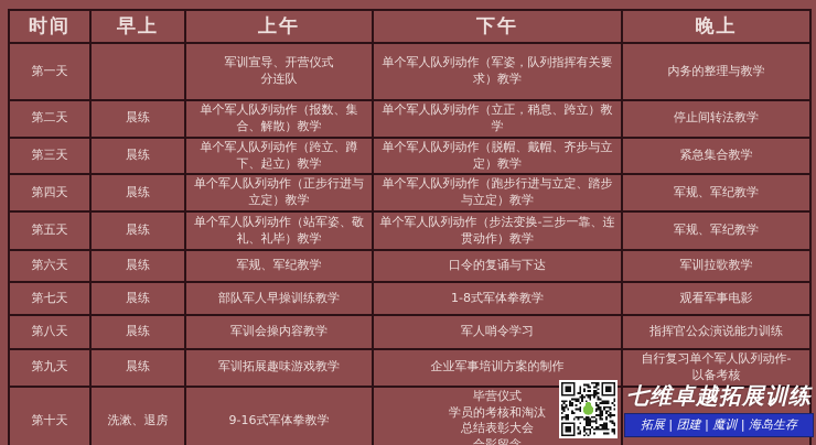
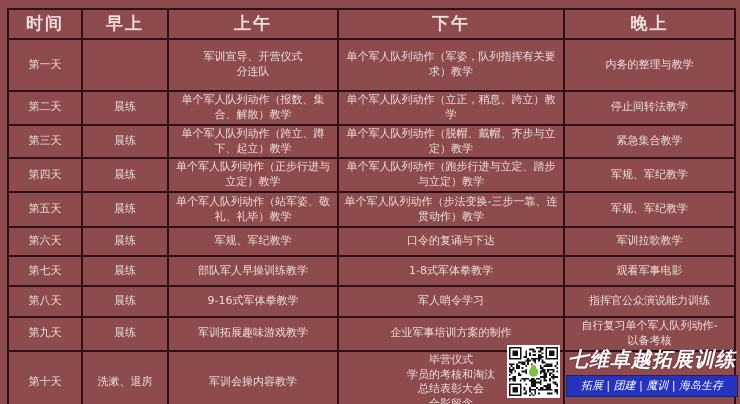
  时间	早上	上午	下午	晚上
  第一天		军训宣导、开营仪式 分连队	单个军人队列动作（军姿，队列指挥有关要求）教学	内务的整理与教学
  第二天	晨练	单个军人队列动作（报数、集合、解散）教学	单个军人队列动作（立正，稍息、跨立）教学	停止间转法教学
  第三天	晨练	单个军人队列动作（跨立、蹲下、起立）教学	单个军人队列动作（脱帽、戴帽、齐步与立定）教学	紧急集合教学
  第四天	晨练	单个军人队列动作（正步行进与立定）教学	单个军人队列动作（跑步行进与立定、踏步与立定）教学	军规、军纪教学
  第五天	晨练	单个军人队列动作（站军姿、敬礼、礼毕）教学	单个军人队列动作（步法变换-三步一靠、连贯动作）教学	军规、军纪教学
  第六天	晨练	军规、军纪教学	口令的复诵与下达	军训拉歌教学
  第七天	晨练	部队军人早操训练教学	1-8式军体拳教学	观看军事电影
- 第八天	晨练	军训会操内容教学	军人哨令学习	指挥官公众演说能力训练
+ 第八天	晨练	9-16式军体拳教学	军人哨令学习	指挥官公众演说能力训练
  第九天	晨练	军训拓展趣味游戏教学	企业军事培训方案的制作	自行复习单个军人队列动作- 以备考核
- 第十天	洗漱、退房	9-16式军体拳教学	毕营仪式 学员的考核和淘汰 总结表彰大会
+ 第十天	洗漱、退房	军训会操内容教学	毕营仪式 学员的考核和淘汰 总结表彰大会
  七维卓越拓展训练
  拓展 | 团建 | 魔训 | 海岛生存
